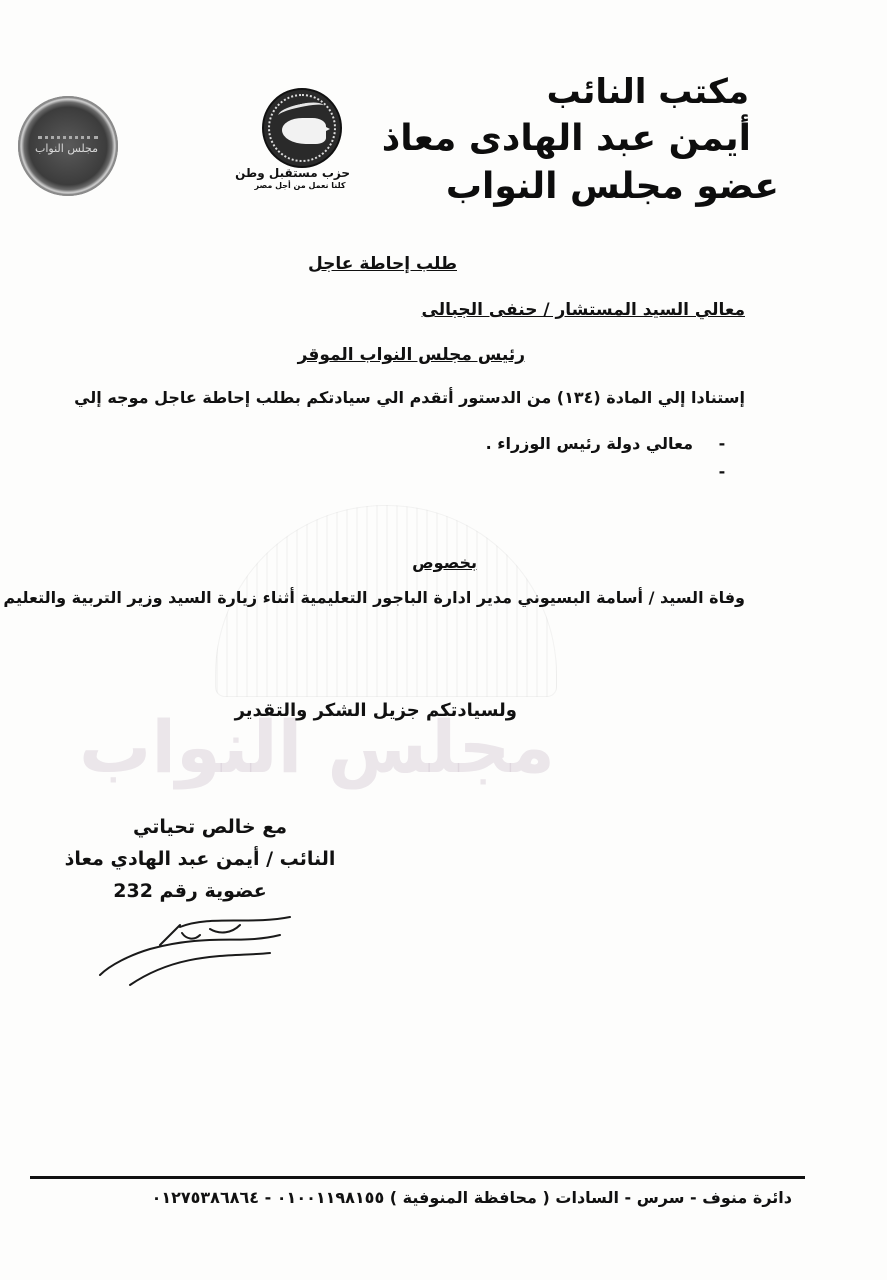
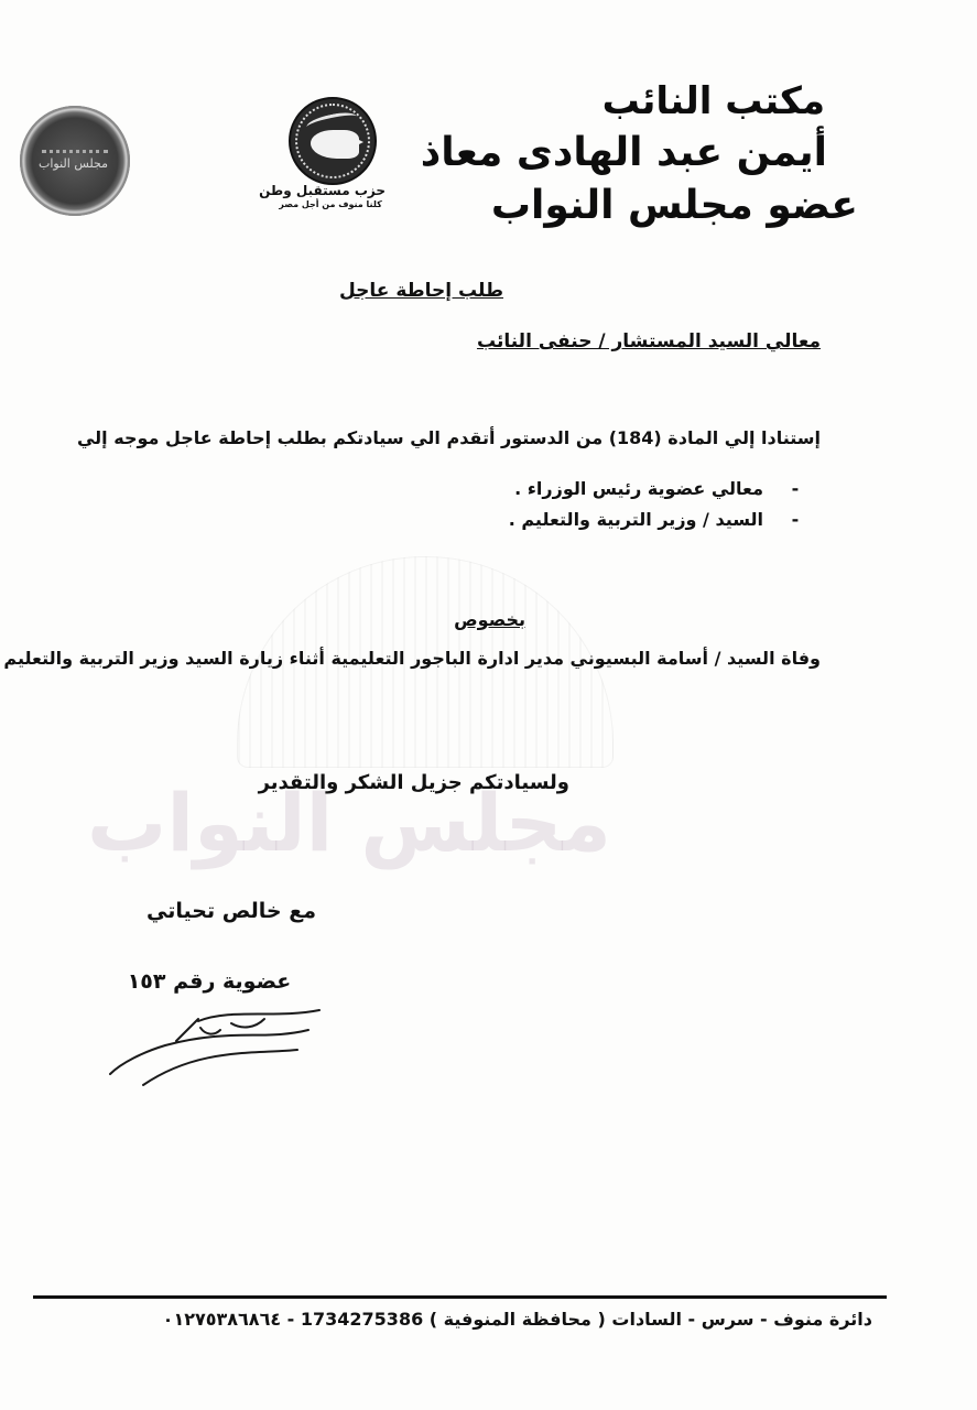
  مجلس النو
  مجلس النواب
  حزب مستقبل وطن
- كلنا نعمل من أجل مصر
+ كلنا منوف من أجل مصر
  مكتب النائب
  أيمن عبد الهادى معاذ
  عضو مجلس النواب
  طلب إحاطة عاجل
- معالي السيد المستشار / حنفى الجبالى
+ معالي السيد المستشار / حنفى النائب
- رئيس مجلس النواب الموقر
- إستنادا إلي المادة (١٣٤) من الدستور أتقدم الي سيادتكم بطلب إحاطة عاجل موجه إلي
+ إستنادا إلي المادة (184) من الدستور أتقدم الي سيادتكم بطلب إحاطة عاجل موجه إلي
  -
- معالي دولة رئيس الوزراء .
+ معالي عضوية رئيس الوزراء .
  -
+ السيد / وزير التربية والتعليم .
  بخصوص
  وفاة السيد / أسامة البسيوني مدير ادارة الباجور التعليمية أثناء زيارة السيد وزير التربية والتعليم
  ولسيادتكم جزيل الشكر والتقدير
  مع خالص تحياتي
- النائب / أيمن عبد الهادي معاذ
- عضوية رقم 232
+ عضوية رقم ١٥٣
- دائرة منوف - سرس - السادات ( محافظة المنوفية ) ٠١٠٠١١٩٨١٥٥ - ٠١٢٧٥٣٨٦٨٦٤
+ دائرة منوف - سرس - السادات ( محافظة المنوفية ) 1734275386 - ٠١٢٧٥٣٨٦٨٦٤
